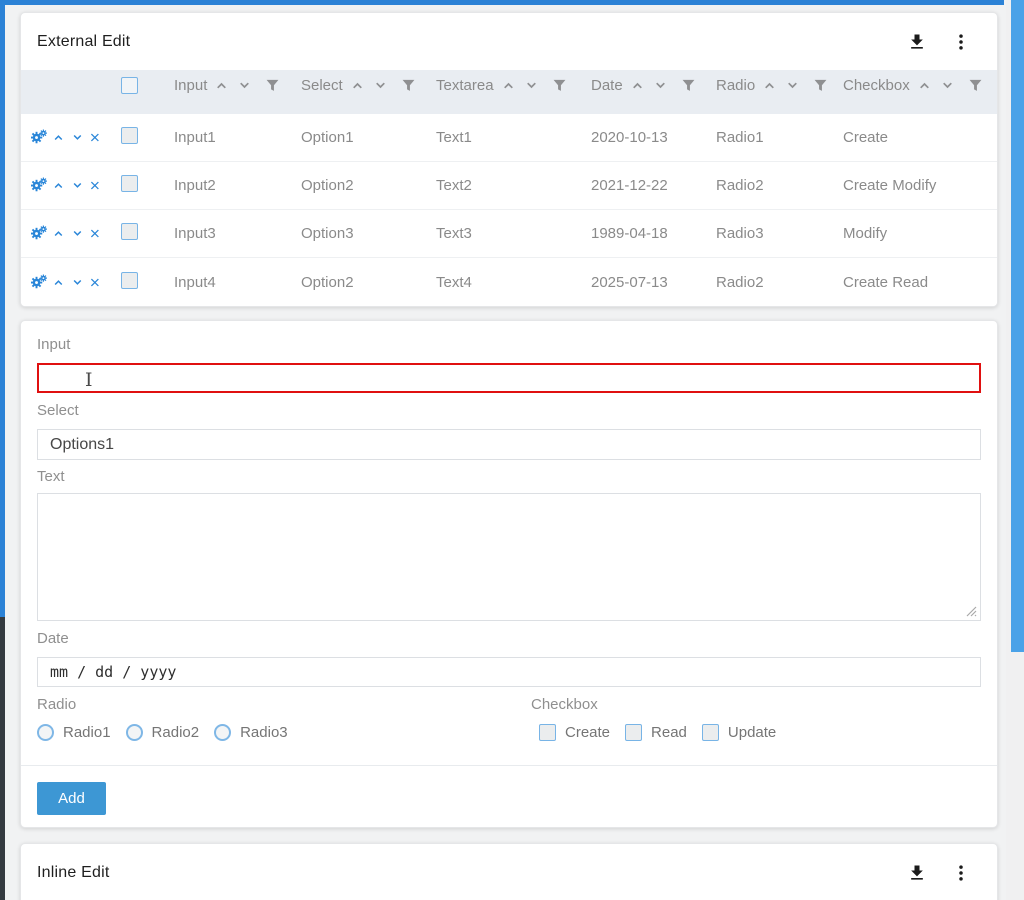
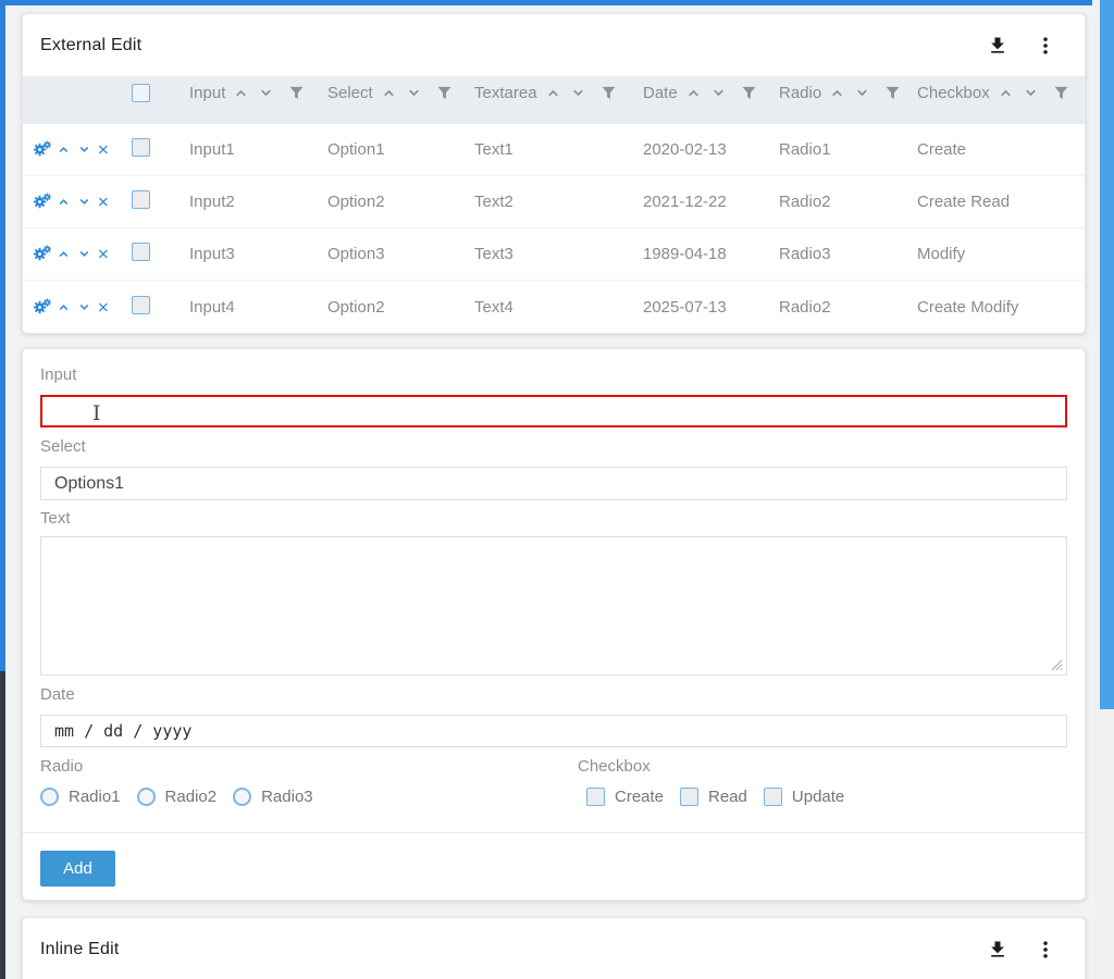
  External Edit
  Input
  Select
  Textarea
  Date
  Radio
  Checkbox
  Input1
  Option1
  Text1
- 2020-10-13
+ 2020-02-13
  Radio1
  Create
  Input2
  Option2
  Text2
  2021-12-22
  Radio2
- Create Modify
+ Create Read
  Input3
  Option3
  Text3
  1989-04-18
  Radio3
  Modify
  Input4
  Option2
  Text4
  2025-07-13
  Radio2
- Create Read
+ Create Modify
  Input
  I
  Select
  Options1
  Text
  Date
  mm / dd / yyyy
  Radio
  Checkbox
  Radio1
  Radio2
  Radio3
  Create
  Read
  Update
  Add
  Inline Edit
